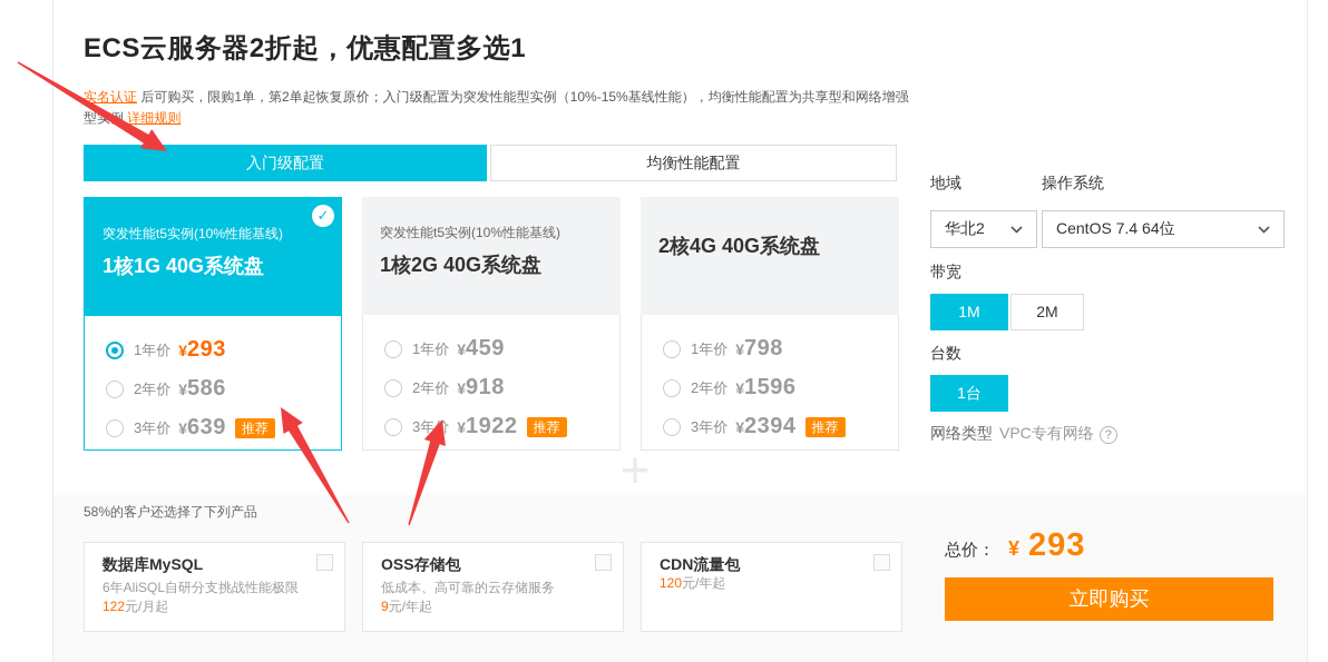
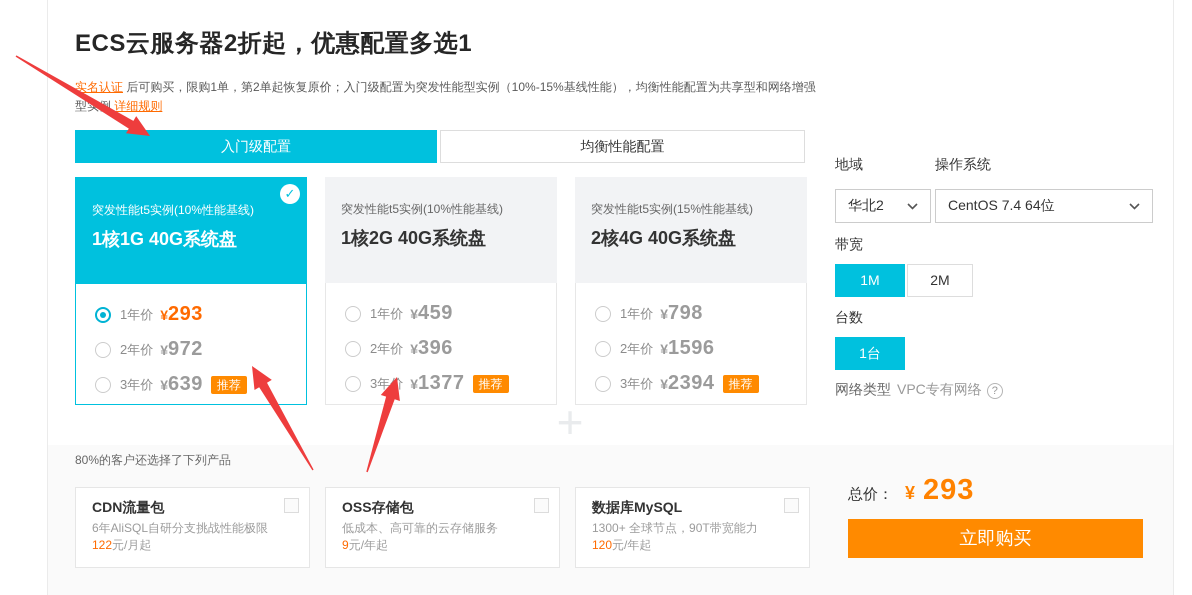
  ECS云服务器2折起，优惠配置多选1
  实名认证 后可购买，限购1单，第2单起恢复原价；入门级配置为突发性能型实例（10%-15%基线性能），均衡性能配置为共享型和网络增强型实 详细规则
  入门级配置
  均衡性能配置
  突发性能t5实例(10%性能基线)
  1核1G 40G系统盘
  ✓
  1年价
  ¥293
  2年价
- ¥586
+ ¥972
  3年价
  ¥639
  推荐
  突发性能t5实例(10%性能基线)
  1核2G 40G系统盘
  1年价
  ¥459
  2年价
- ¥918
+ ¥396
- ¥1922
+ ¥1377
  推荐
+ 突发性能t5实例(15%性能基线)
  2核4G 40G系统盘
  1年价
  ¥798
  2年价
  ¥1596
  3年价
  ¥2394
  推荐
  地域
  操作系统
  华北2
  CentOS 7.4 64位
  带宽
  1M
  2M
  台数
  1台
  网络类型
  VPC专有网络
  ?
  +
- 58%的客户还选择了下列产品
+ 80%的客户还选择了下列产品
- 数据库MySQL
+ CDN流量包
  6年AliSQL自研分支挑战性能极限
  122元/月起
  OSS存储包
  低成本、高可靠的云存储服务
  9元/年起
- CDN流量包
+ 数据库MySQL
+ 1300+ 全球节点，90T带宽能力
  120元/年起
  总价：
  ¥
  293
  立即购买
